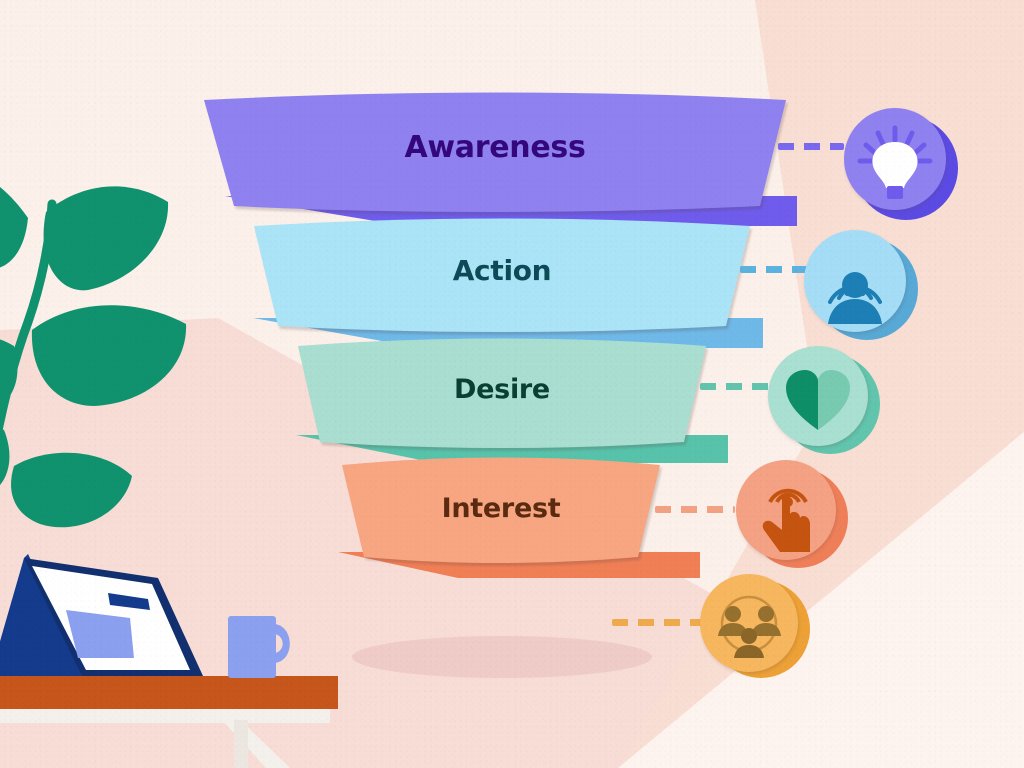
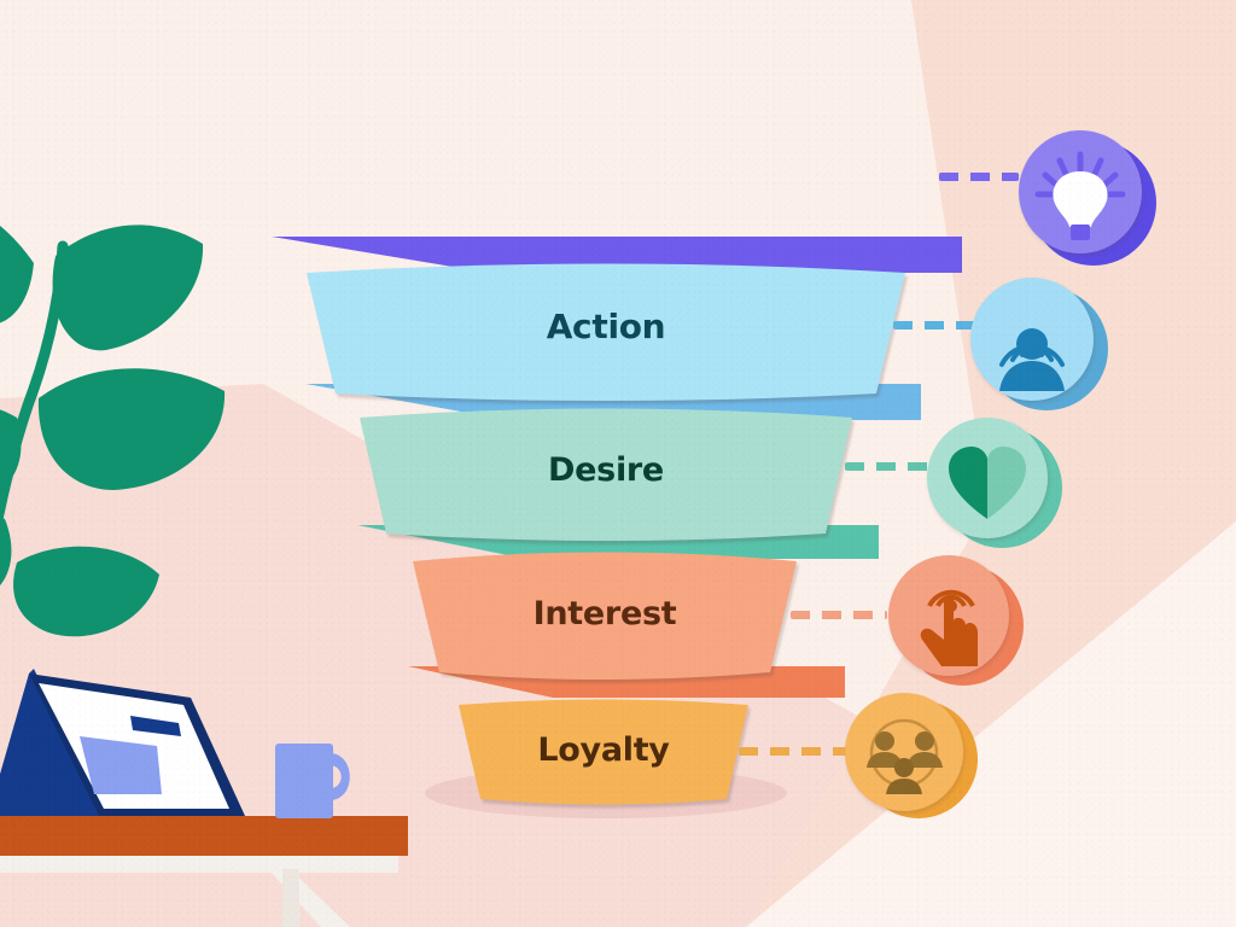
- Awareness
  Action
  Desire
  Interest
+ Loyalty
